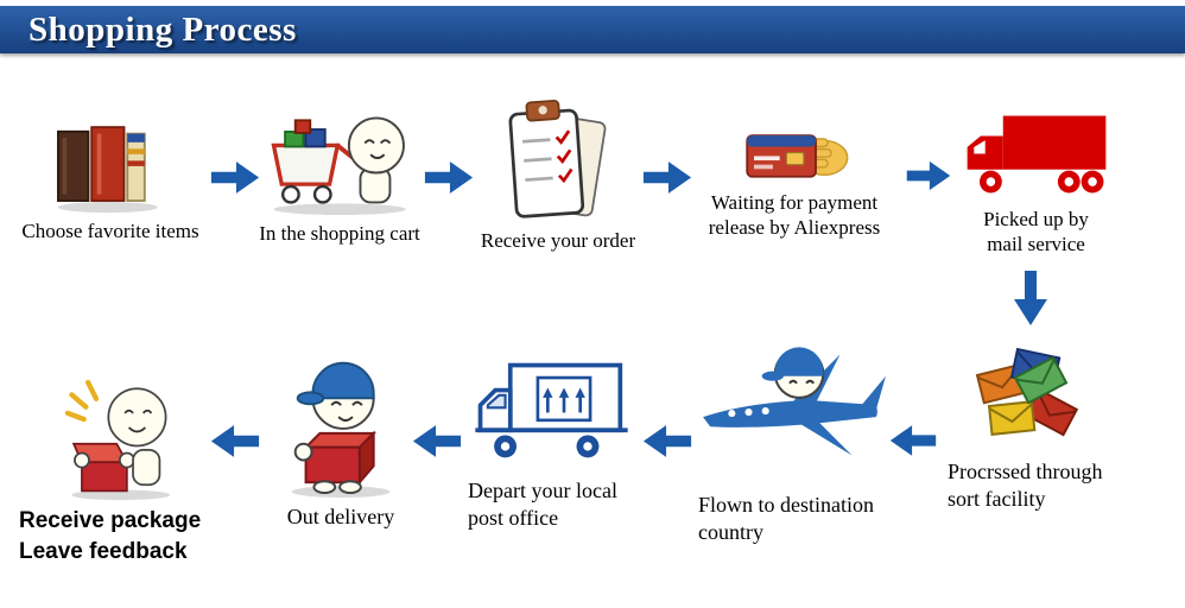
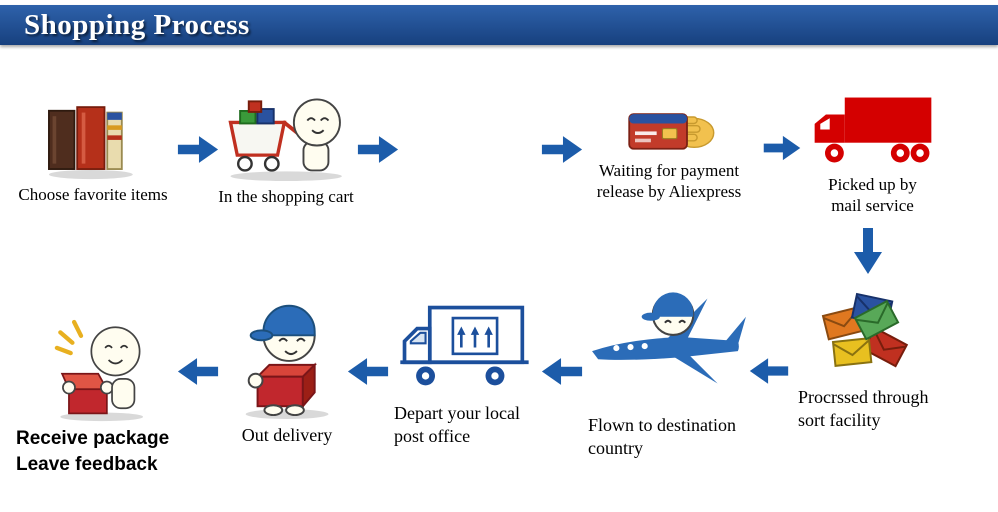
  Shopping Process
  Choose favorite items
  In the shopping cart
- Receive your order
  Waiting for payment
  release by Aliexpress
  Picked up by
  mail service
  Receive package
  Leave feedback
  Out delivery
  Depart your local
  post office
  Flown to destination
  country
  Procrssed through
  sort facility
